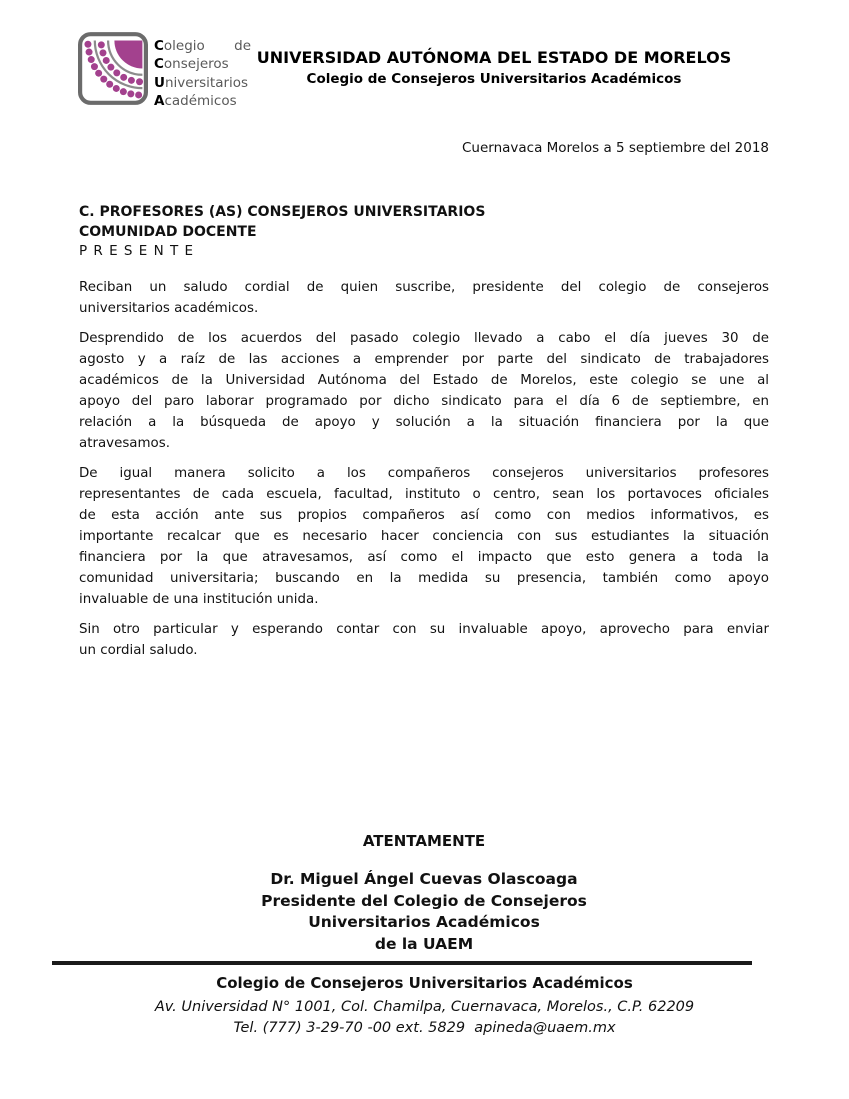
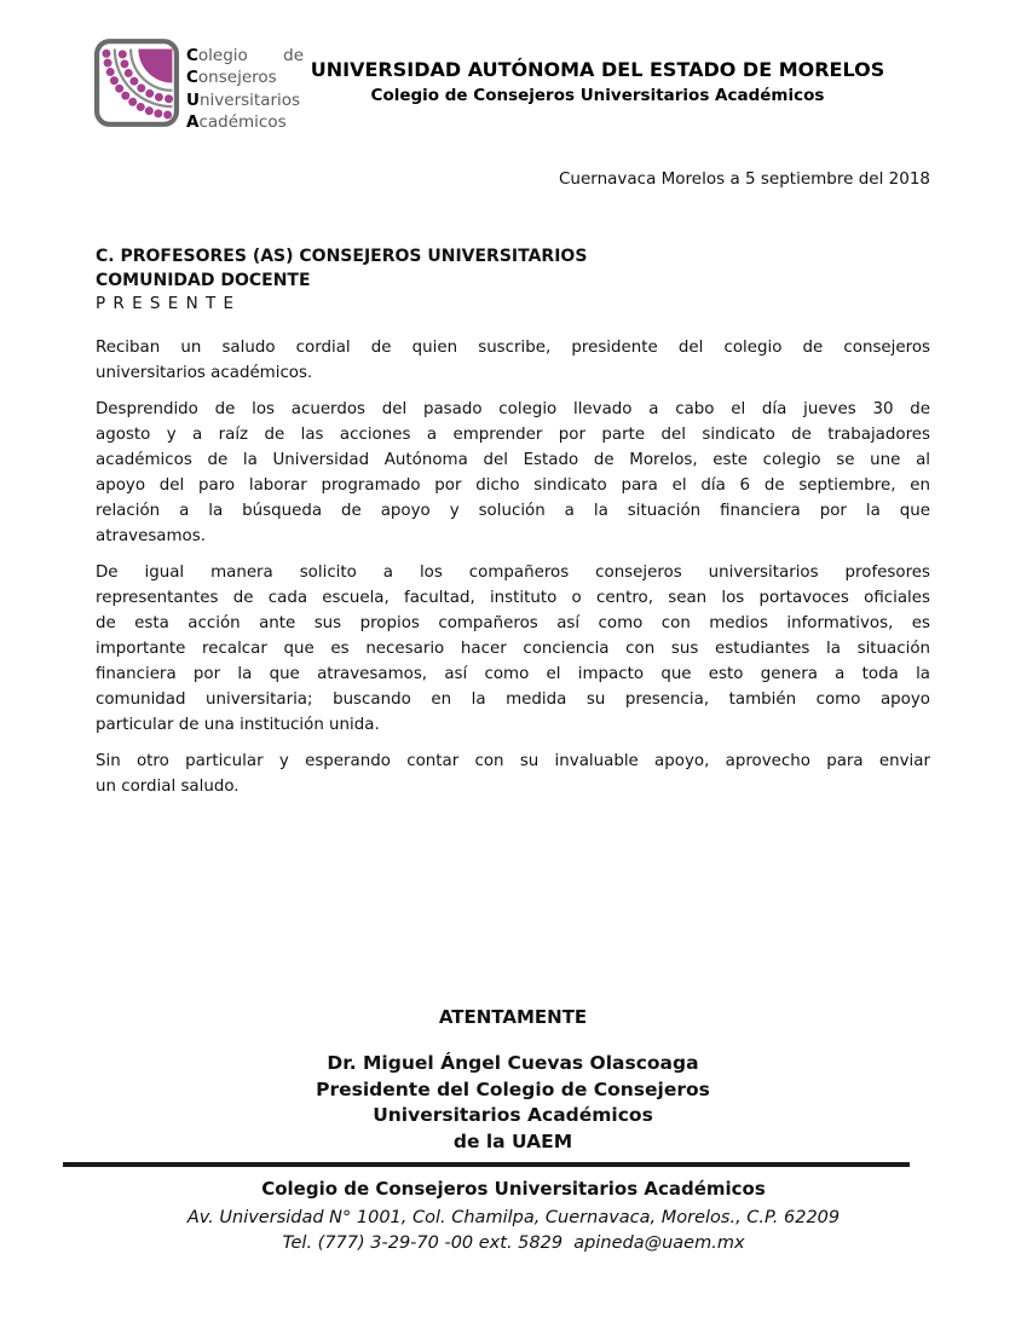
  Colegio
  de
  Consejeros
  Universitarios
  Académicos
  UNIVERSIDAD AUTÓNOMA DEL ESTADO DE MORELOS
  Colegio de Consejeros Universitarios Académicos
  Cuernavaca Morelos a 5 septiembre del 2018
  C. PROFESORES (AS) CONSEJEROS UNIVERSITARIOS
  COMUNIDAD DOCENTE
  P R E S E N T E
  Reciban un saludo cordial de quien suscribe, presidente del colegio de consejeros
  universitarios académicos.
  Desprendido de los acuerdos del pasado colegio llevado a cabo el día jueves 30 de
  agosto y a raíz de las acciones a emprender por parte del sindicato de trabajadores
  académicos de la Universidad Autónoma del Estado de Morelos, este colegio se une al
  apoyo del paro laborar programado por dicho sindicato para el día 6 de septiembre, en
  relación a la búsqueda de apoyo y solución a la situación financiera por la que
  atravesamos.
  De igual manera solicito a los compañeros consejeros universitarios profesores
  representantes de cada escuela, facultad, instituto o centro, sean los portavoces oficiales
  de esta acción ante sus propios compañeros así como con medios informativos, es
  importante recalcar que es necesario hacer conciencia con sus estudiantes la situación
  financiera por la que atravesamos, así como el impacto que esto genera a toda la
  comunidad universitaria; buscando en la medida su presencia, también como apoyo
- invaluable de una institución unida.
+ particular de una institución unida.
  Sin otro particular y esperando contar con su invaluable apoyo, aprovecho para enviar
  un cordial saludo.
  ATENTAMENTE
  Dr. Miguel Ángel Cuevas Olascoaga
  Presidente del Colegio de Consejeros
  Universitarios Académicos
  de la UAEM
  Colegio de Consejeros Universitarios Académicos
  Av. Universidad N° 1001, Col. Chamilpa, Cuernavaca, Morelos., C.P. 62209
  Tel. (777) 3-29-70 -00 ext. 5829 apineda@uaem.mx
